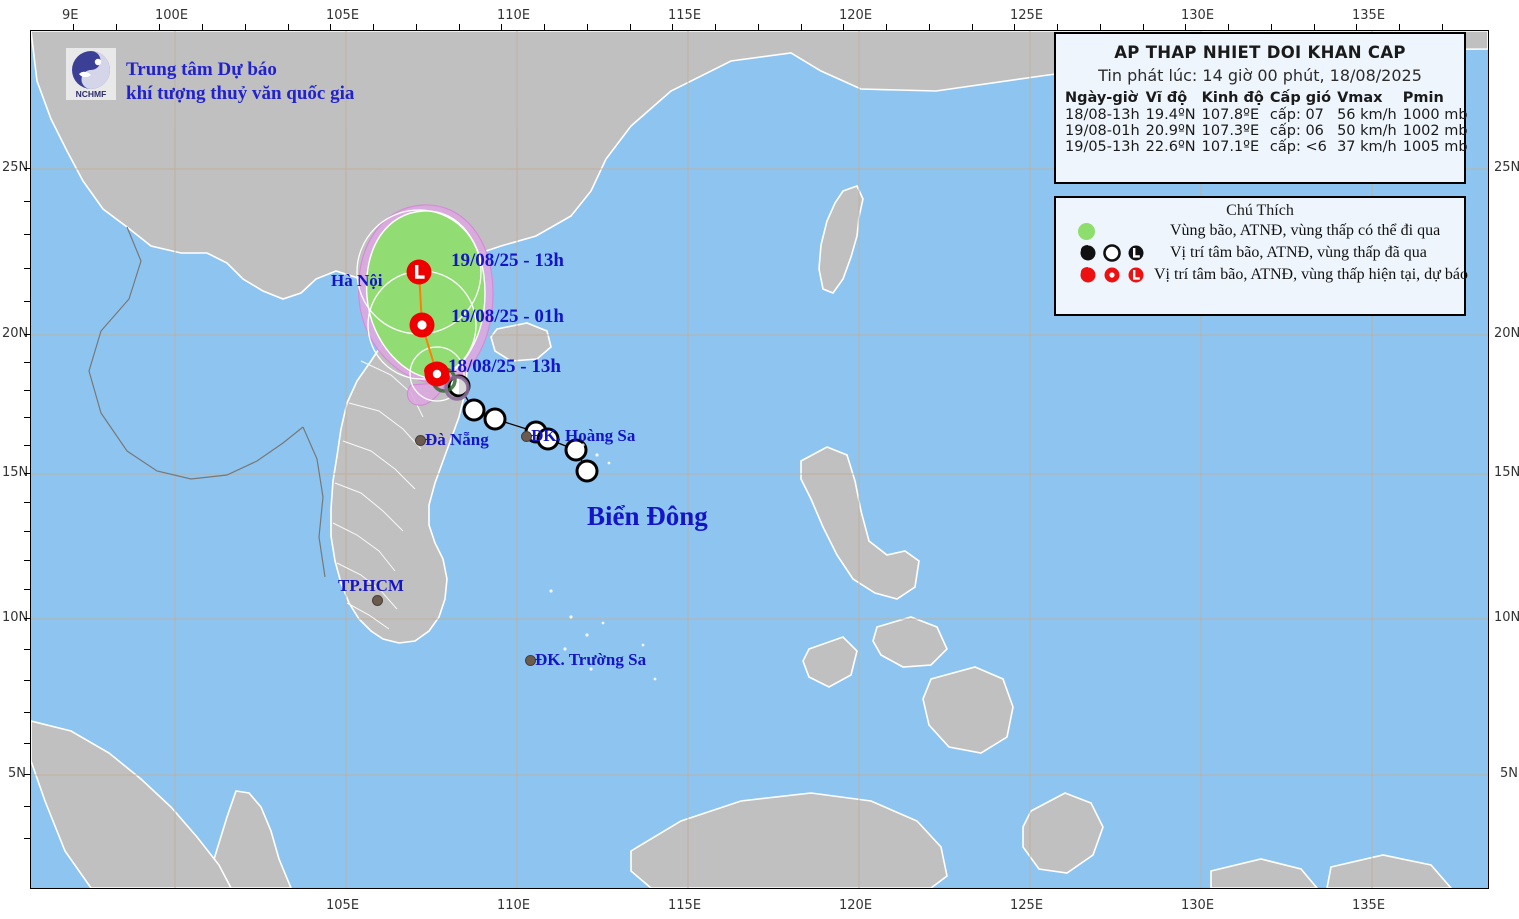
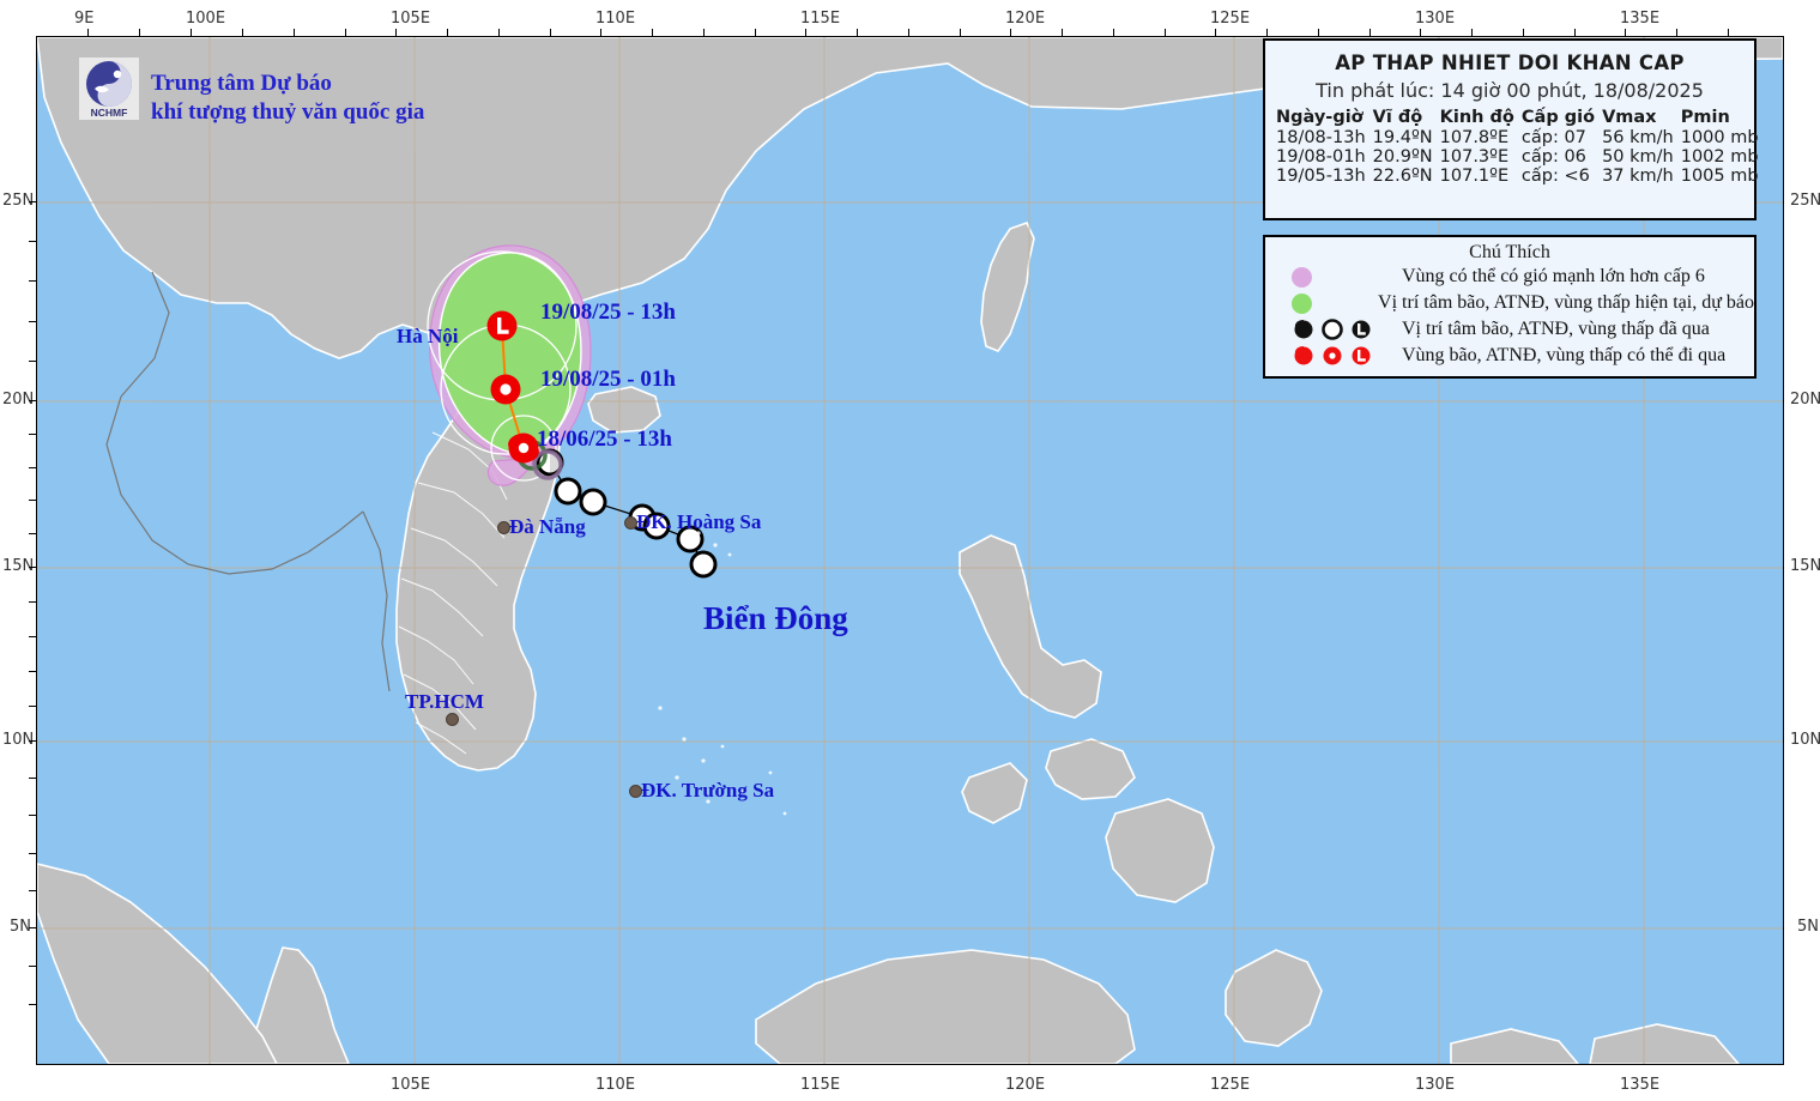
  19/08/25 - 13h
  19/08/25 - 01h
- 18/08/25 - 13h
+ 18/06/25 - 13h
  Hà Nội
  Đà Nẵng
  TP.HCM
  ĐK. Hoàng Sa
  ĐK. Trường Sa
  Biển Đông
  9E
  100E
  105E
  110E
  115E
  120E
  125E
  130E
  135E
  105E
  110E
  115E
  120E
  125E
  130E
  135E
  5N
  25N
  20N
  15N
  10N
  5N
  NCHMF
  Trung tâm Dự báo
  khí tượng thuỷ văn quốc gia
  AP THAP NHIET DOI KHAN CAP
  Tin phát lúc: 14 giờ 00 phút, 18/08/2025
  Ngày-giờ	Vĩ độ	Kinh độ	Cấp gió	Vmax	Pmin
  18/08-13h	19.4ºN	107.8ºE	cấp: 07	56 km/h	1000 mb
  19/08-01h	20.9ºN	107.3ºE	cấp: 06	50 km/h	1002 mb
  19/05-13h	22.6ºN	107.1ºE	cấp: <6	37 km/h	1005 mb
  Chú Thích
+ Vùng có thể có gió mạnh lớn hơn cấp 6
- Vùng bão, ATNĐ, vùng thấp có thể đi qua
+ Vị trí tâm bão, ATNĐ, vùng thấp hiện tại, dự báo
  Vị trí tâm bão, ATNĐ, vùng thấp đã qua
- Vị trí tâm bão, ATNĐ, vùng thấp hiện tại, dự báo
+ Vùng bão, ATNĐ, vùng thấp có thể đi qua
